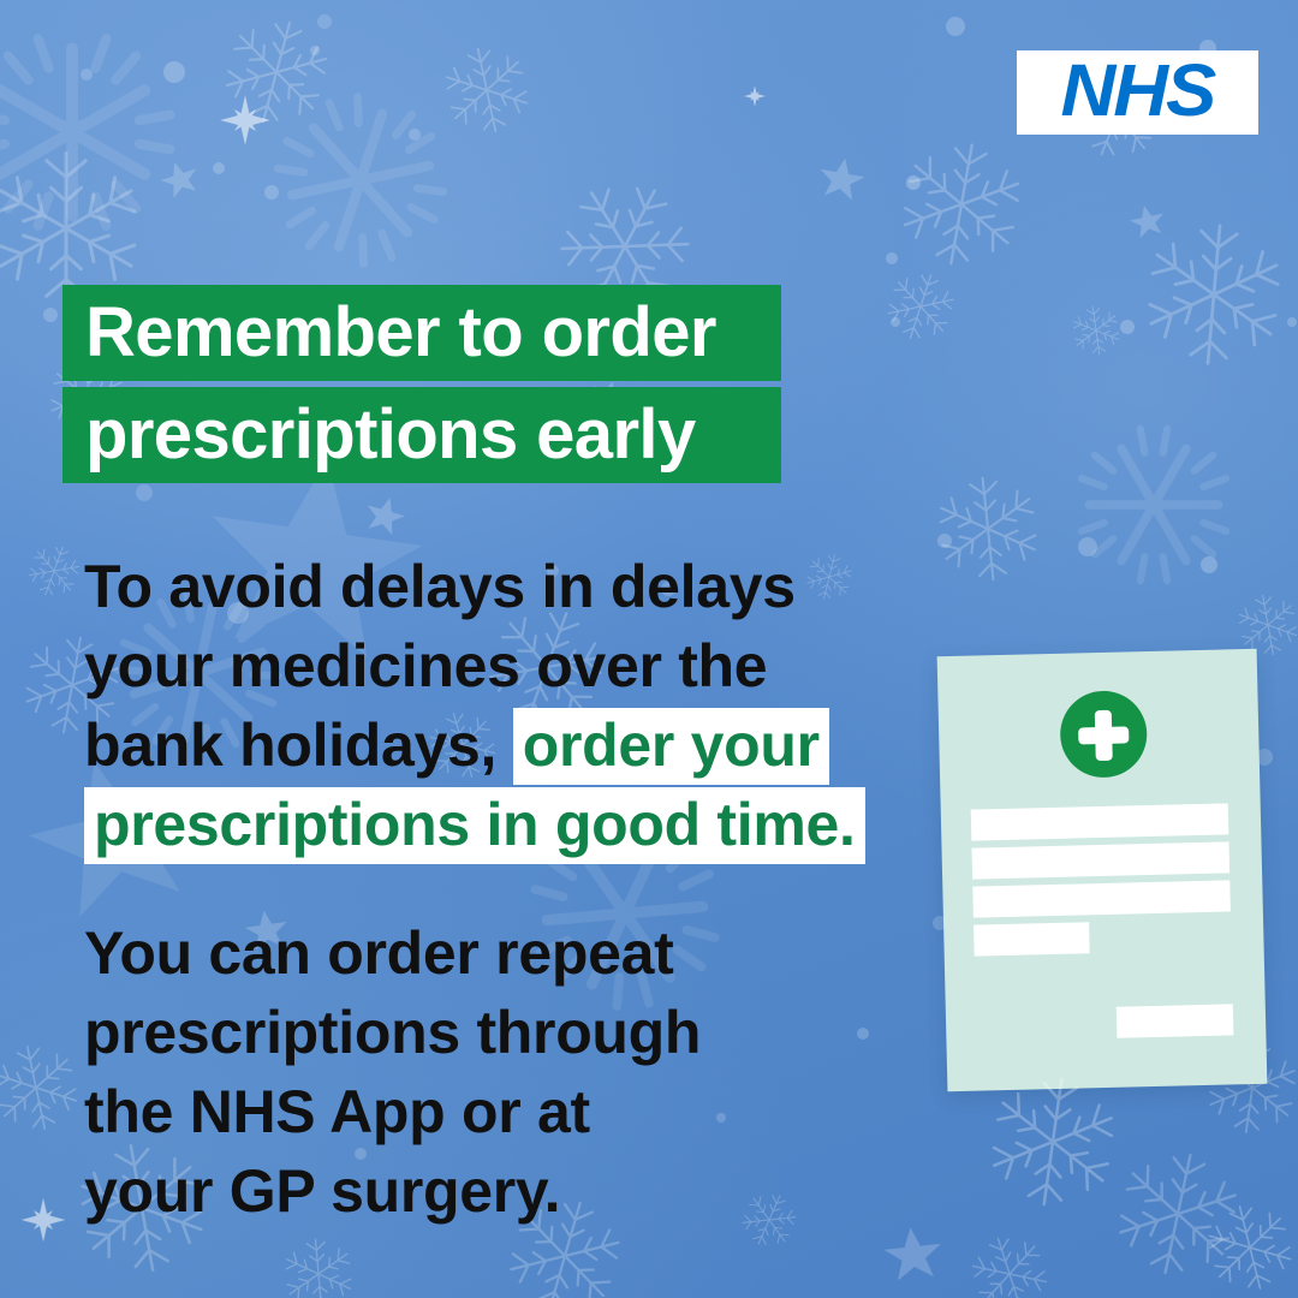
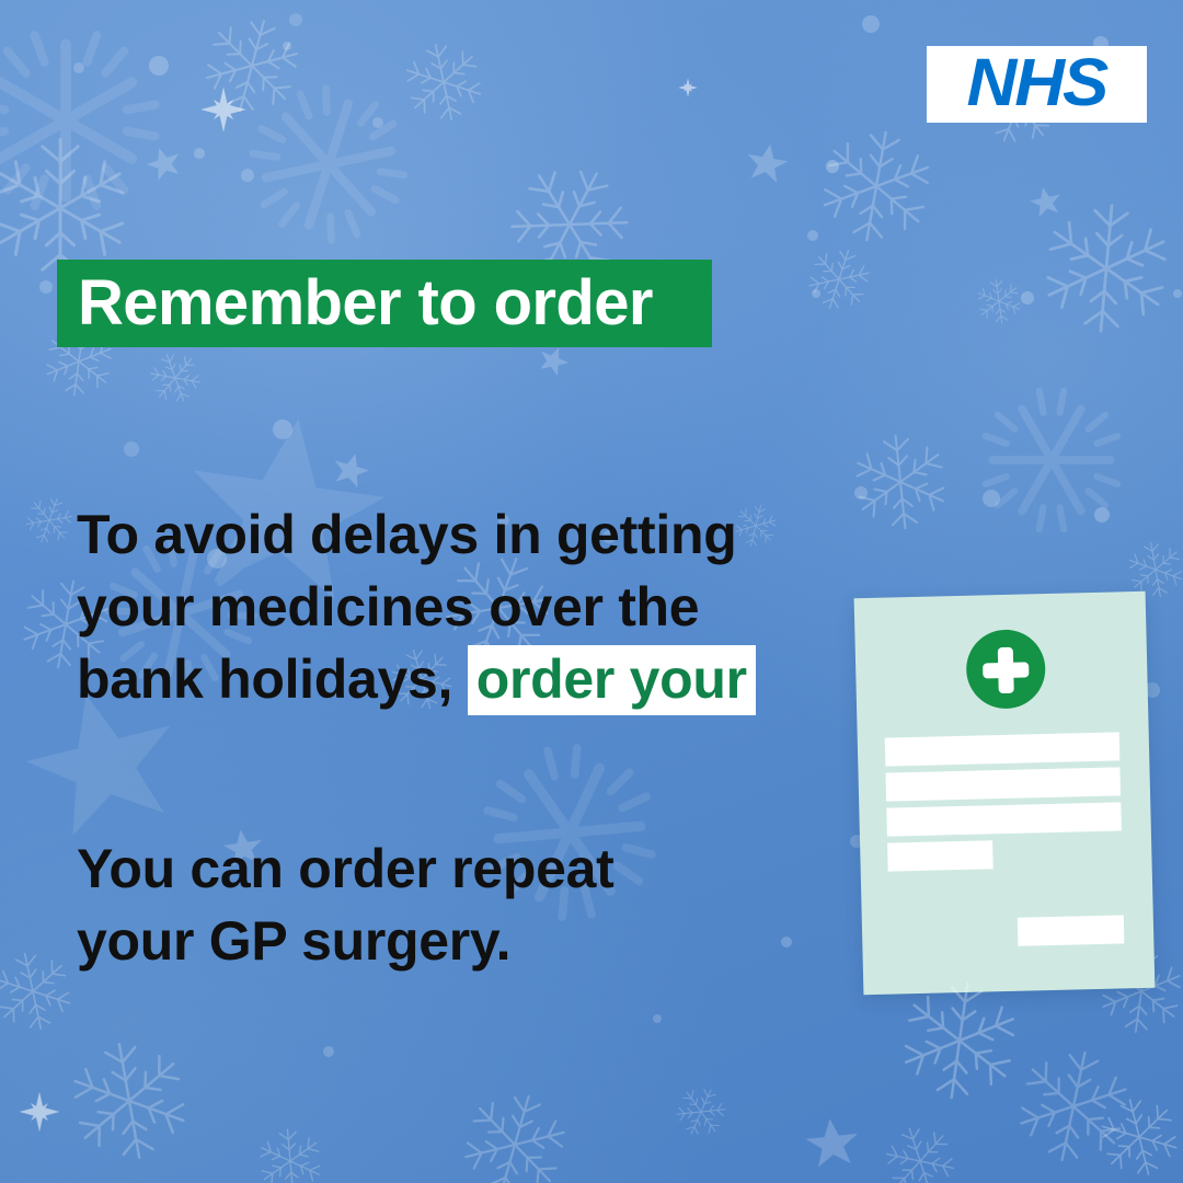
  NHS
  Remember to order
- prescriptions early
- To avoid delays in delays
+ To avoid delays in getting
  your medicines over the
  bank holidays, order your
- prescriptions in good time.
  You can order repeat
- prescriptions through
- the NHS App or at
  your GP surgery.
